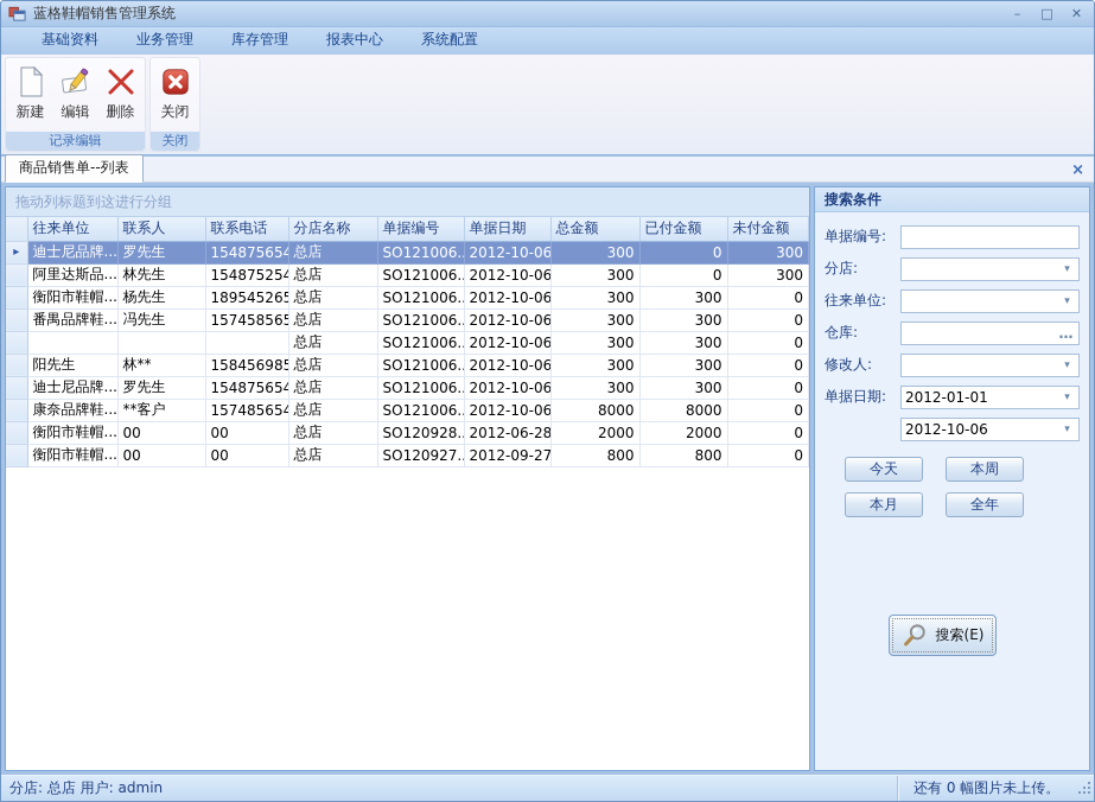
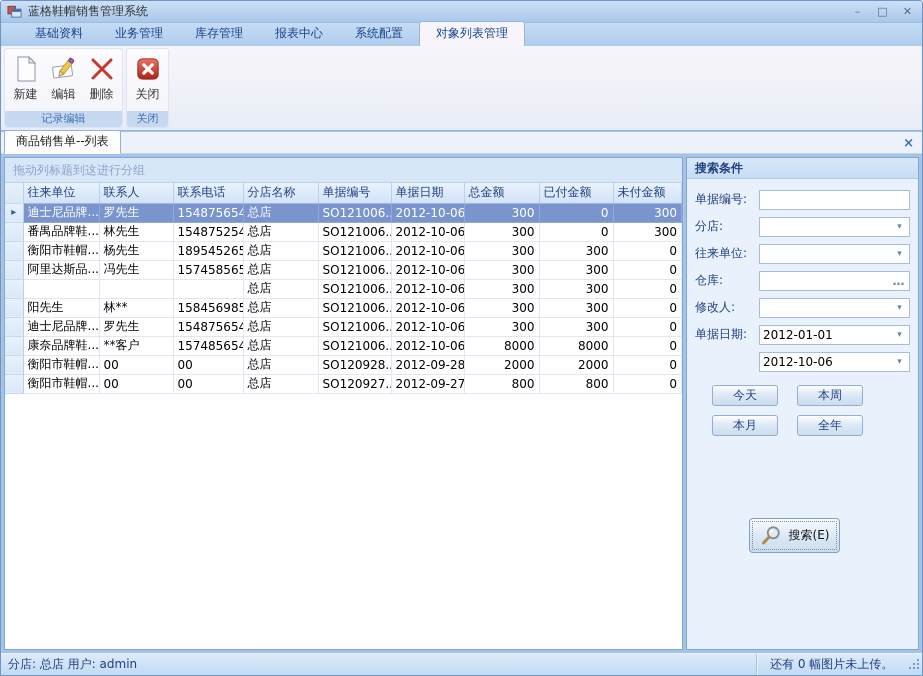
  蓝格鞋帽销售管理系统
  –
  □
  ✕
  基础资料
  业务管理
  库存管理
  报表中心
  系统配置
+ 对象列表管理
  新建
  编辑
  删除
  记录编辑
  关闭
  关闭
  商品销售单--列表
  ×
  拖动列标题到这进行分组
  	往来单位	联系人	联系电话	分店名称	单据编号	单据日期	总金额	已付金额	未付金额
  ▸	迪士尼品牌...	罗先生	154875654	总店	SO121006.	2012-10-06	300	0	300
- 	阿里达斯品...	林先生	154875254	总店	SO121006.	2012-10-06	300	0	300
+ 	番禺品牌鞋...	林先生	154875254	总店	SO121006.	2012-10-06	300	0	300
  	衡阳市鞋帽...	杨先生	189545265	总店	SO121006.	2012-10-06	300	300	0
- 	番禺品牌鞋...	冯先生	157458565	总店	SO121006.	2012-10-06	300	300	0
+ 	阿里达斯品...	冯先生	157458565	总店	SO121006.	2012-10-06	300	300	0
  				总店	SO121006.	2012-10-06	300	300	0
  	阳先生	林**	158456985	总店	SO121006.	2012-10-06	300	300	0
  	迪士尼品牌...	罗先生	154875654	总店	SO121006.	2012-10-06	300	300	0
  	康奈品牌鞋...	**客户	157485654	总店	SO121006.	2012-10-06	8000	8000	0
- 	衡阳市鞋帽...	00	00	总店	SO120928.	2012-06-28	2000	2000	0
+ 	衡阳市鞋帽...	00	00	总店	SO120928.	2012-09-28	2000	2000	0
  	衡阳市鞋帽...	00	00	总店	SO120927.	2012-09-27	800	800	0
  搜索条件
  单据编号:
  分店:
  ▾
  往来单位:
  ▾
  仓库:
  …
  修改人:
  ▾
  单据日期:
  2012-01-01
  ▾
  2012-10-06
  ▾
  今天
  本周
  本月
  全年
  搜索(E)
  分店: 总店 用户: admin
  还有 0 幅图片未上传。
